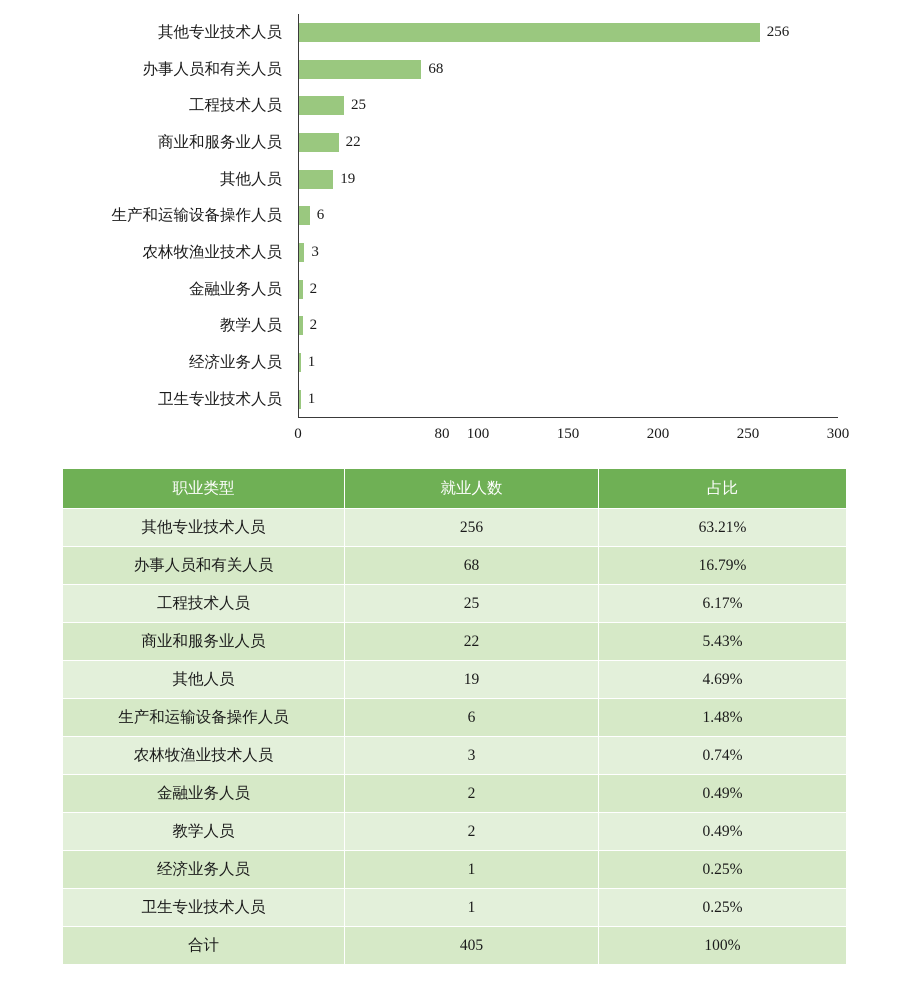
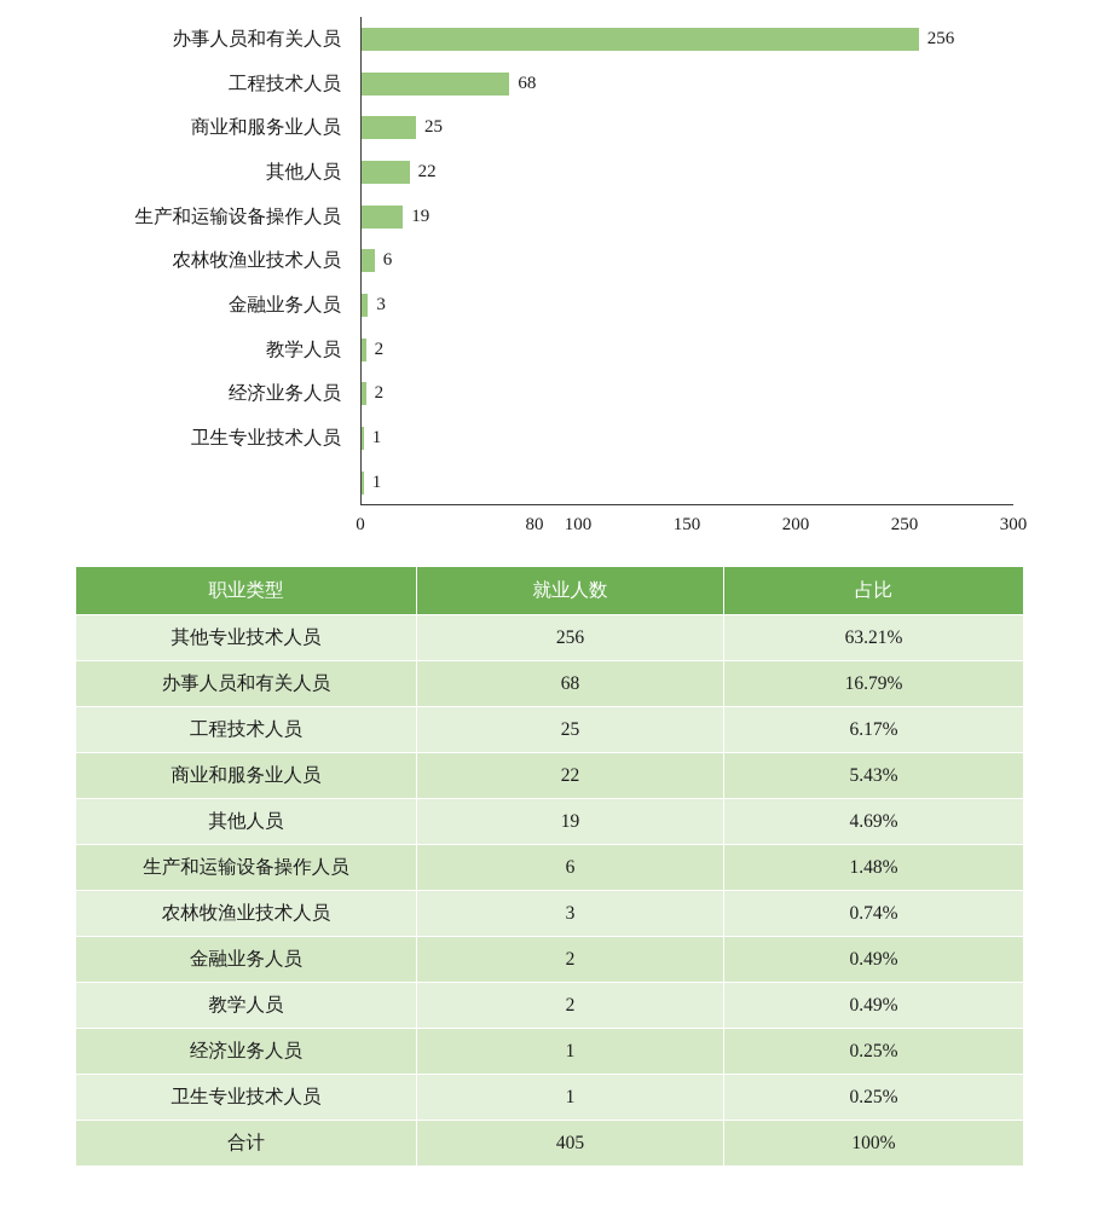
- 其他专业技术人员
  办事人员和有关人员
  工程技术人员
  商业和服务业人员
  其他人员
  生产和运输设备操作人员
  农林牧渔业技术人员
  金融业务人员
  教学人员
  经济业务人员
  卫生专业技术人员
  256
  68
  25
  22
  19
  6
  3
  2
  2
  1
  1
  0
  80
  100
  150
  200
  250
  300
  职业类型	就业人数	占比
  其他专业技术人员	256	63.21%
  办事人员和有关人员	68	16.79%
  工程技术人员	25	6.17%
  商业和服务业人员	22	5.43%
  其他人员	19	4.69%
  生产和运输设备操作人员	6	1.48%
  农林牧渔业技术人员	3	0.74%
  金融业务人员	2	0.49%
  教学人员	2	0.49%
  经济业务人员	1	0.25%
  卫生专业技术人员	1	0.25%
  合计	405	100%
